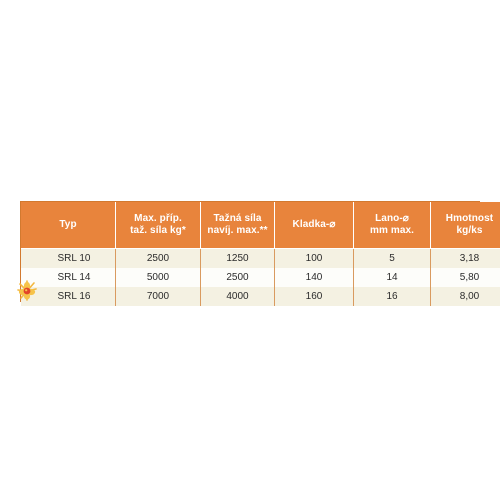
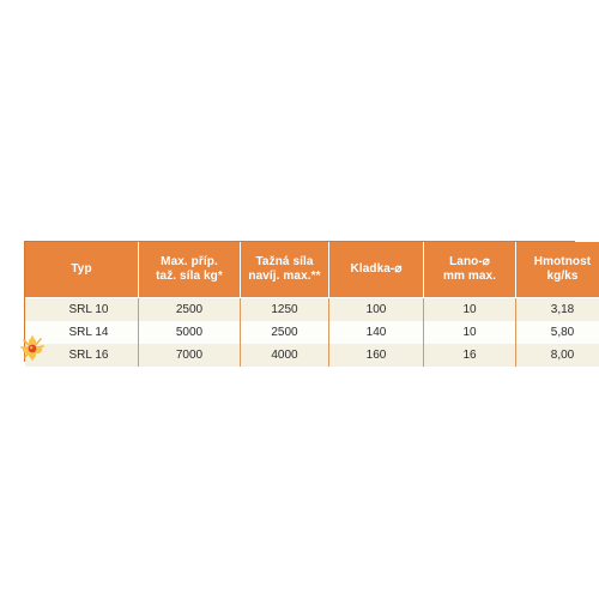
  Typ	Max. příp. taž. síla kg*	Tažná síla navíj. max.**	Kladka-⌀	Lano-⌀ mm max.	Hmotnost kg/ks
- SRL 10	2500	1250	100	5	3,18
+ SRL 10	2500	1250	100	10	3,18
- SRL 14	5000	2500	140	14	5,80
+ SRL 14	5000	2500	140	10	5,80
  SRL 16	7000	4000	160	16	8,00
